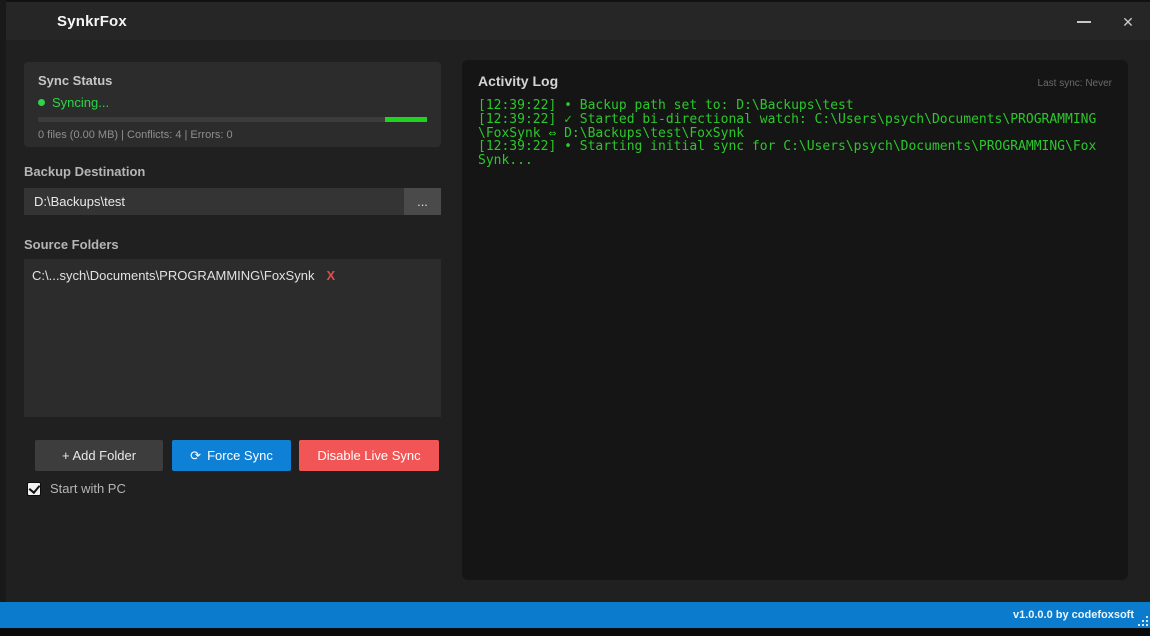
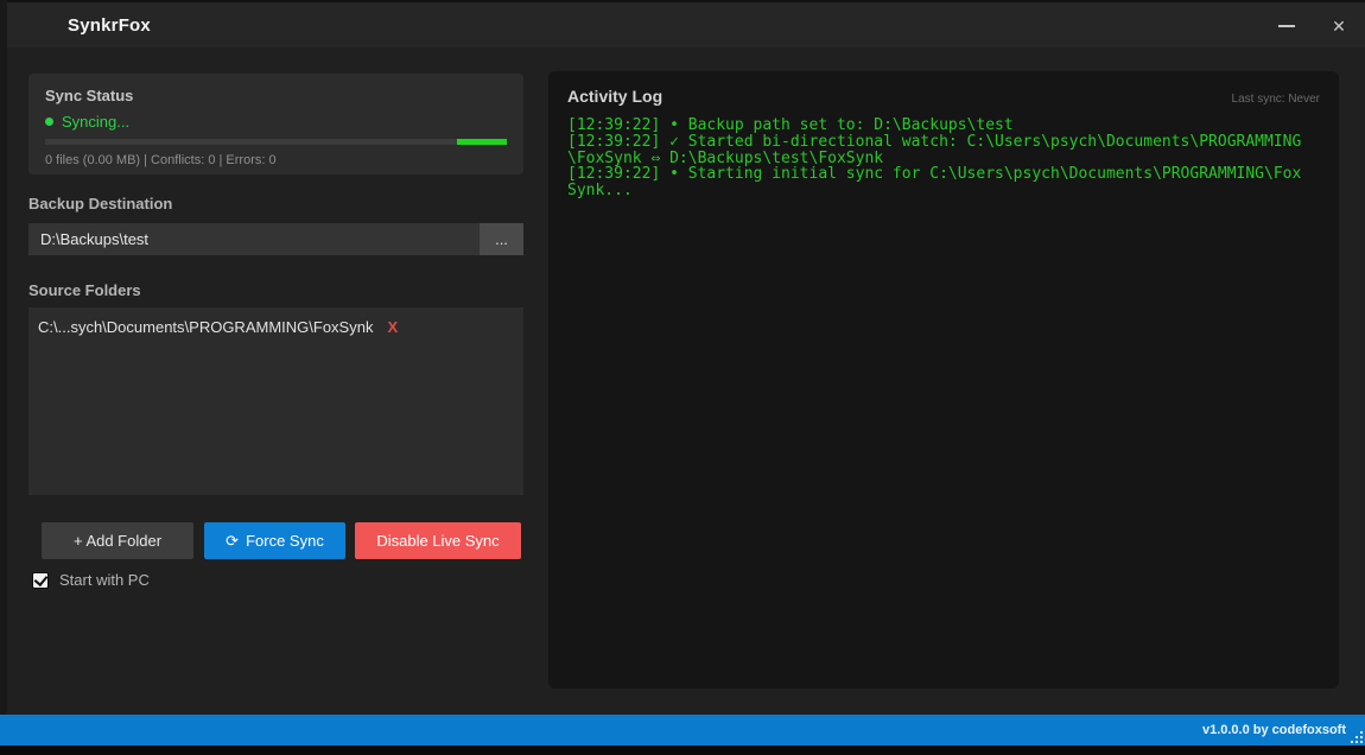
  SynkrFox
  ✕
  Sync Status
  Syncing...
- 0 files (0.00 MB) | Conflicts: 4 | Errors: 0
+ 0 files (0.00 MB) | Conflicts: 0 | Errors: 0
  Backup Destination
  D:\Backups\test
  ...
  Source Folders
  C:\...sych\Documents\PROGRAMMING\FoxSynk
  X
  + Add Folder
  ⟳
  Force Sync
  Disable Live Sync
  Start with PC
  Activity Log
  Last sync: Never
  [12:39:22] • Backup path set to: D:\Backups\test
  [12:39:22] ✓ Started bi-directional watch: C:\Users\psych\Documents\PROGRAMMING\FoxSynk ⇔ D:\Backups\test\FoxSynk
  [12:39:22] • Starting initial sync for C:\Users\psych\Documents\PROGRAMMING\FoxSynk...
  v1.0.0.0 by codefoxsoft
